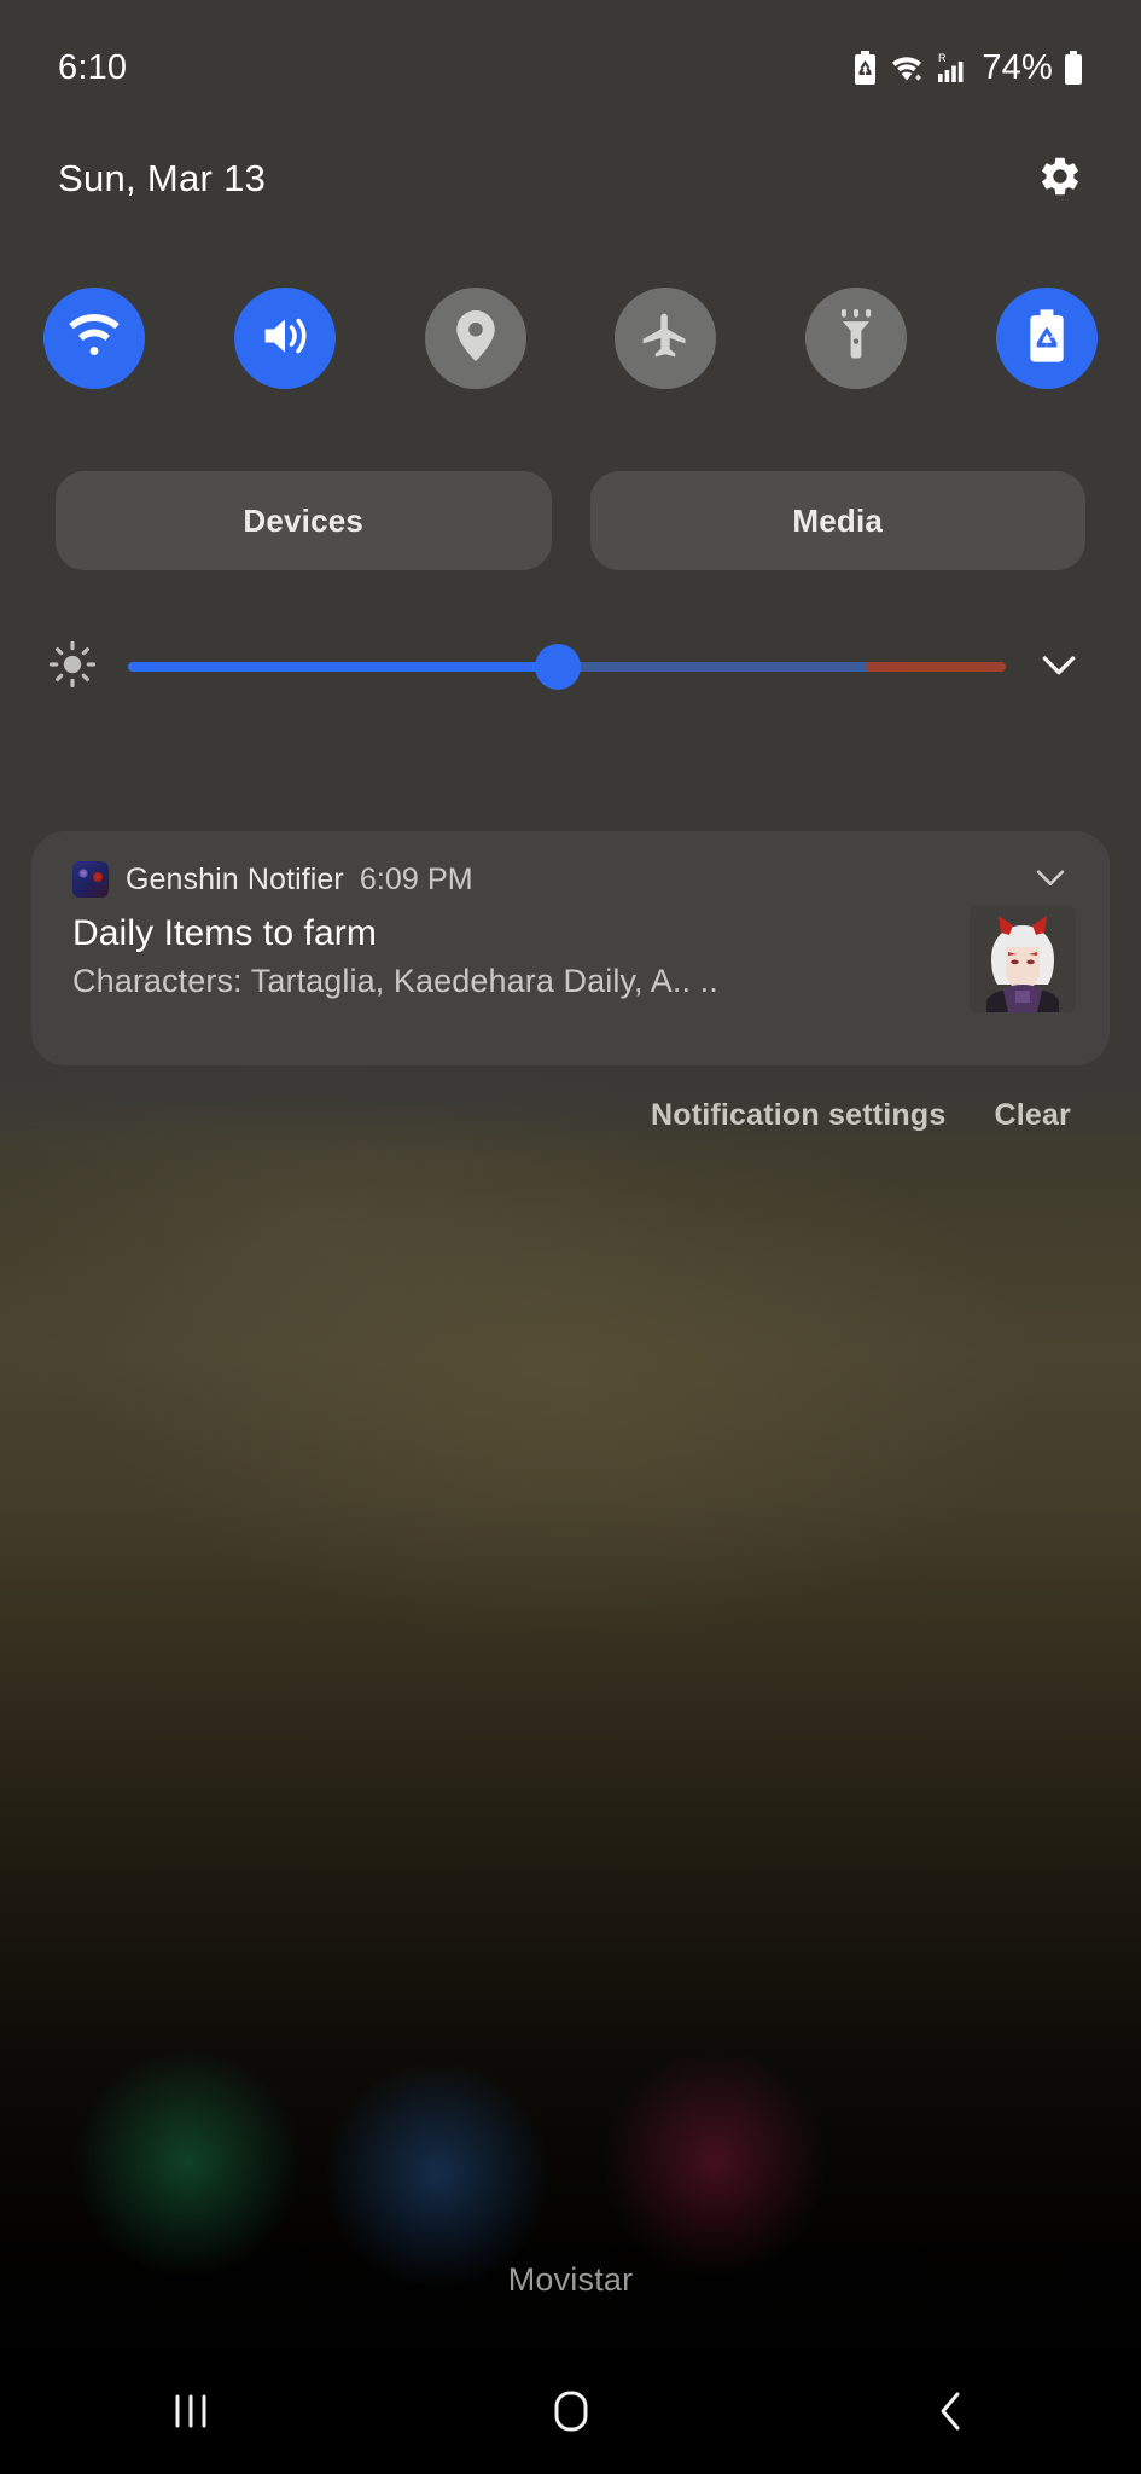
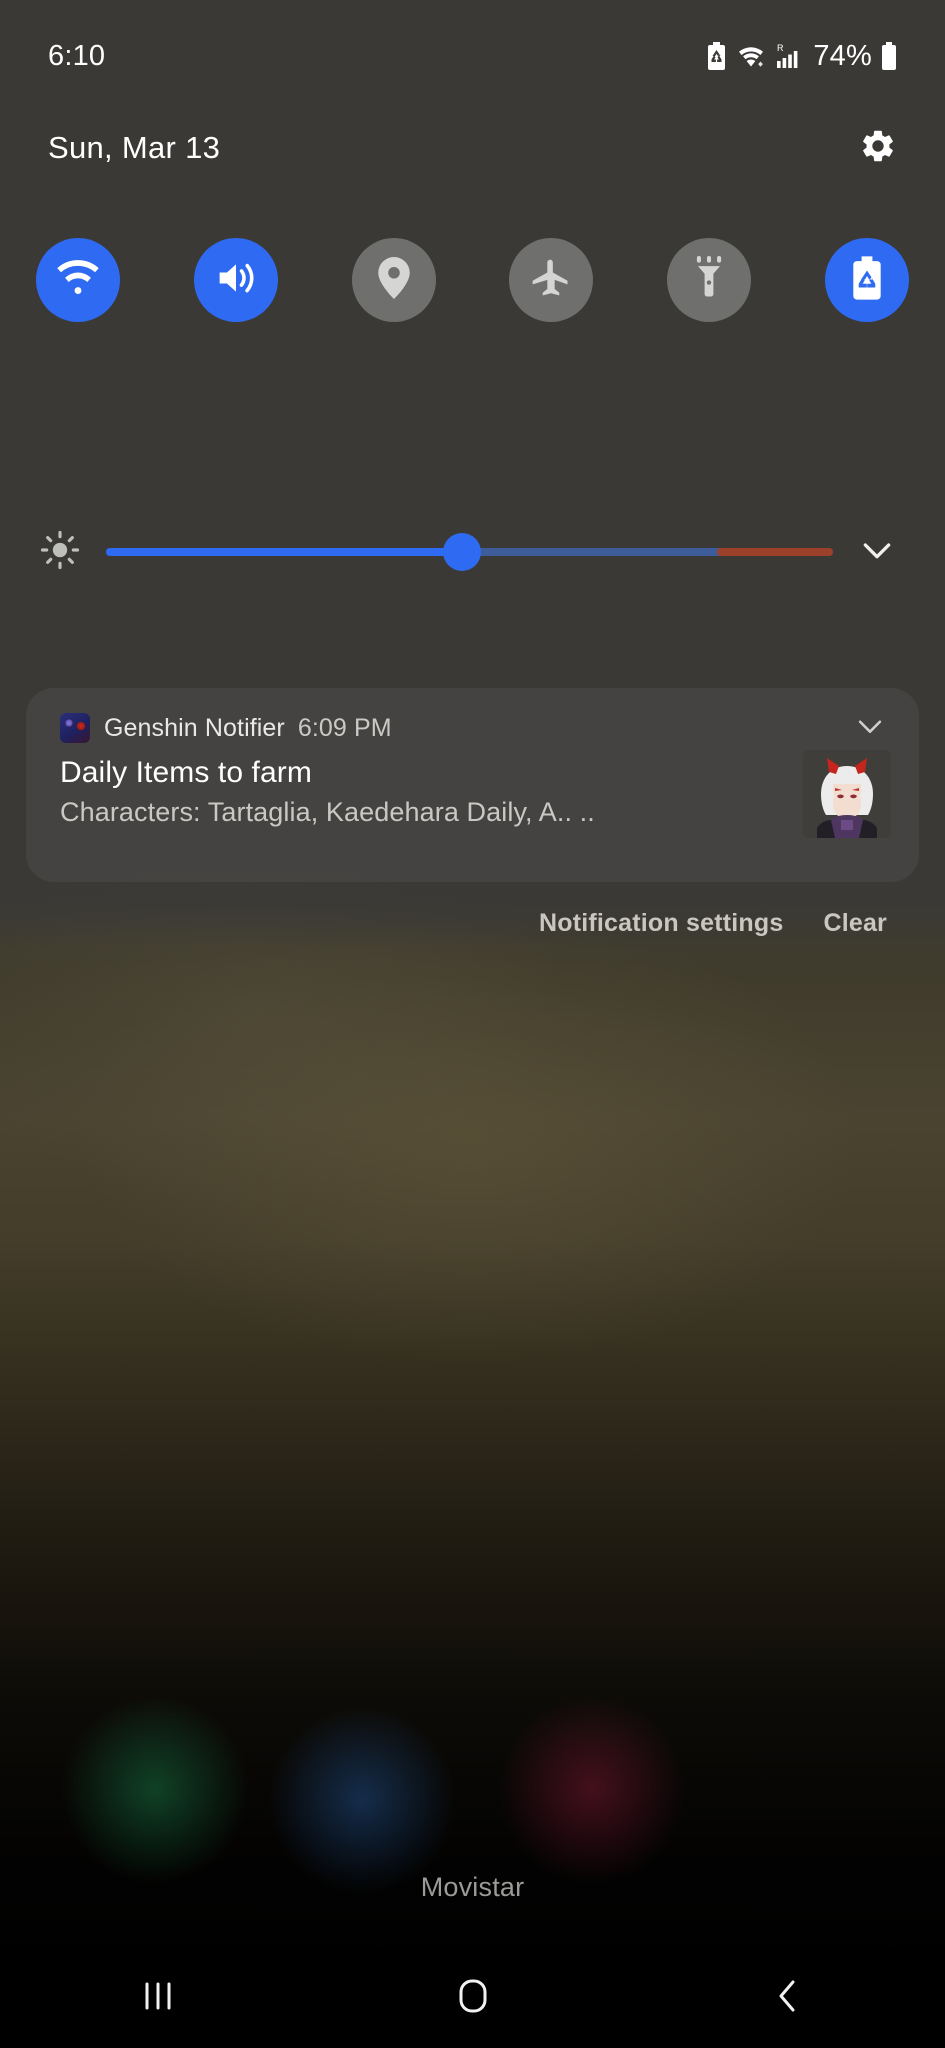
  6:10
  R
  74%
  Sun, Mar 13
- Devices
- Media
  Genshin Notifier
  6:09 PM
  Daily Items to farm
  Characters: Tartaglia, Kaedehara Daily, A.. ..
  Notification settings
  Clear
  Movistar
